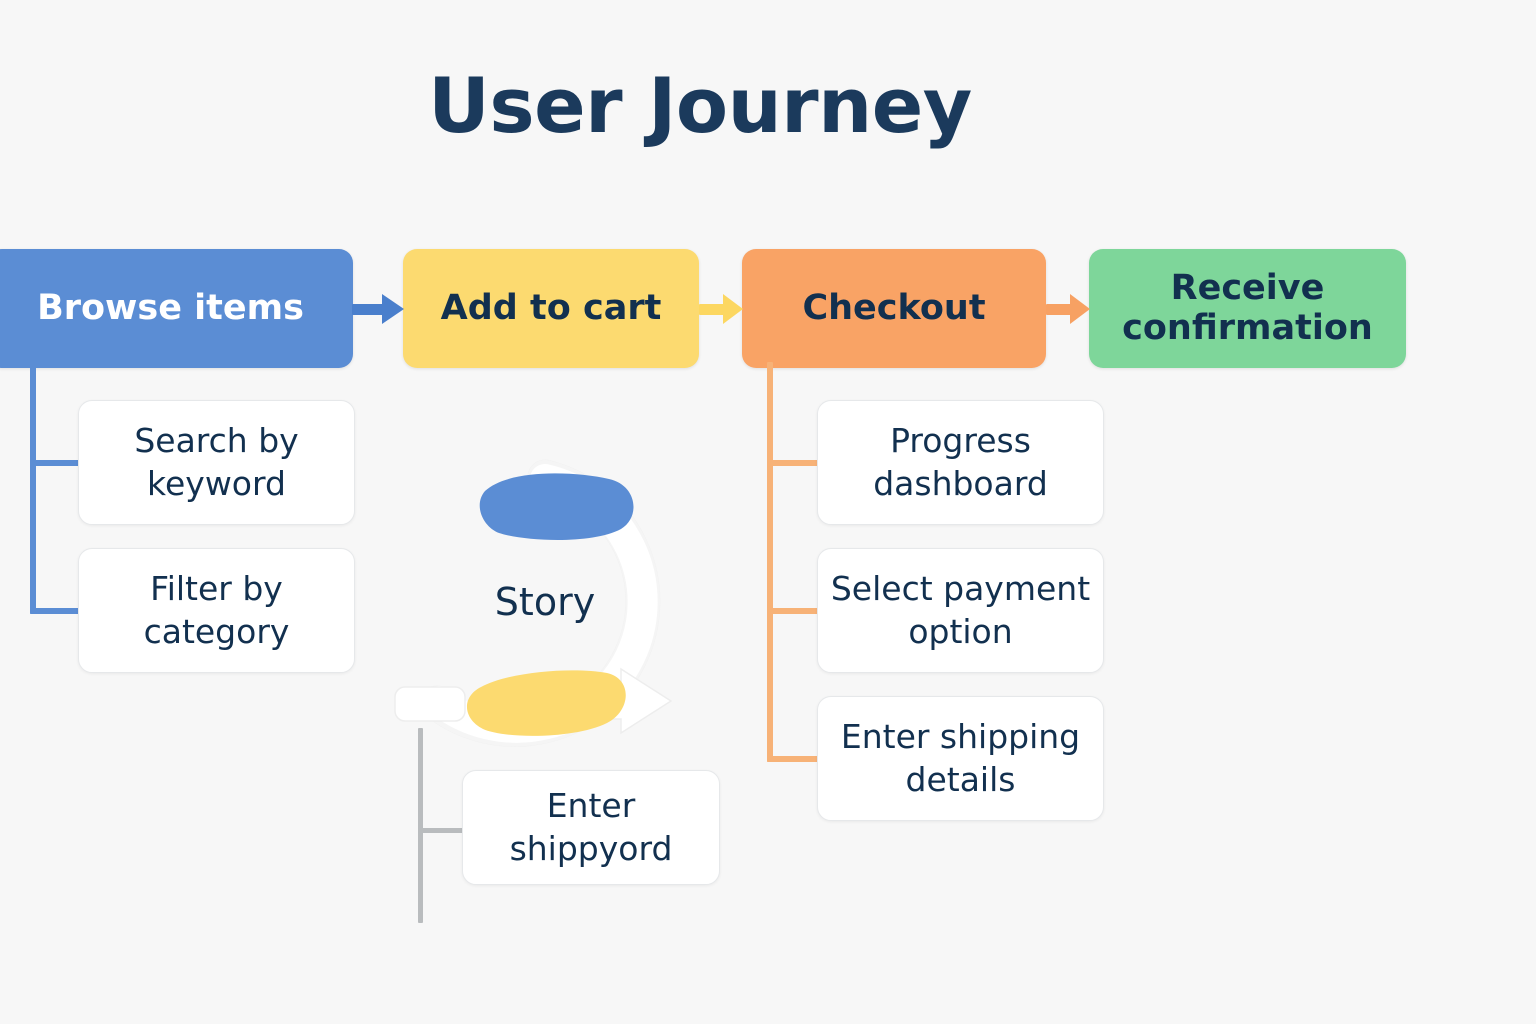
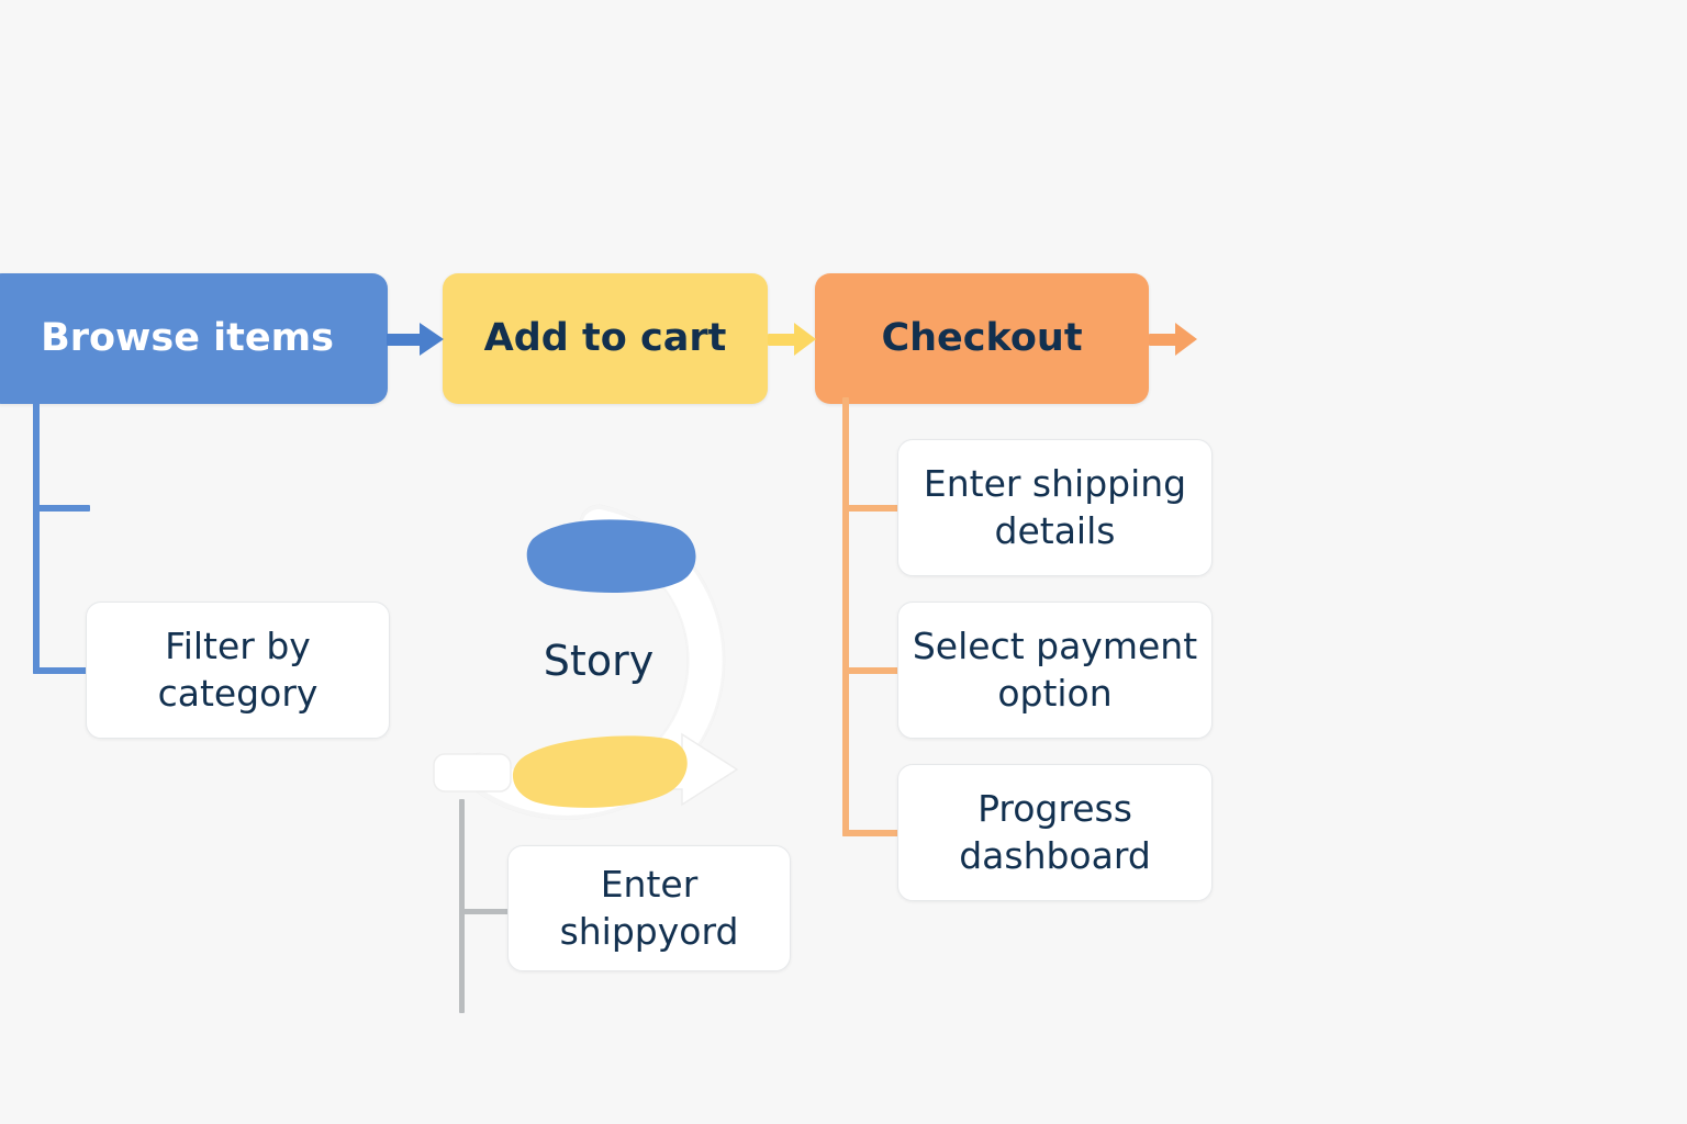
- User Journey
  Browse items
  Add to cart
  Checkout
- Receive confirmation
- Search by keyword
  Filter by category
- Progress dashboard
+ Enter shipping details
  Select payment option
- Enter shipping details
+ Progress dashboard
  Story
  Enter shippyord
